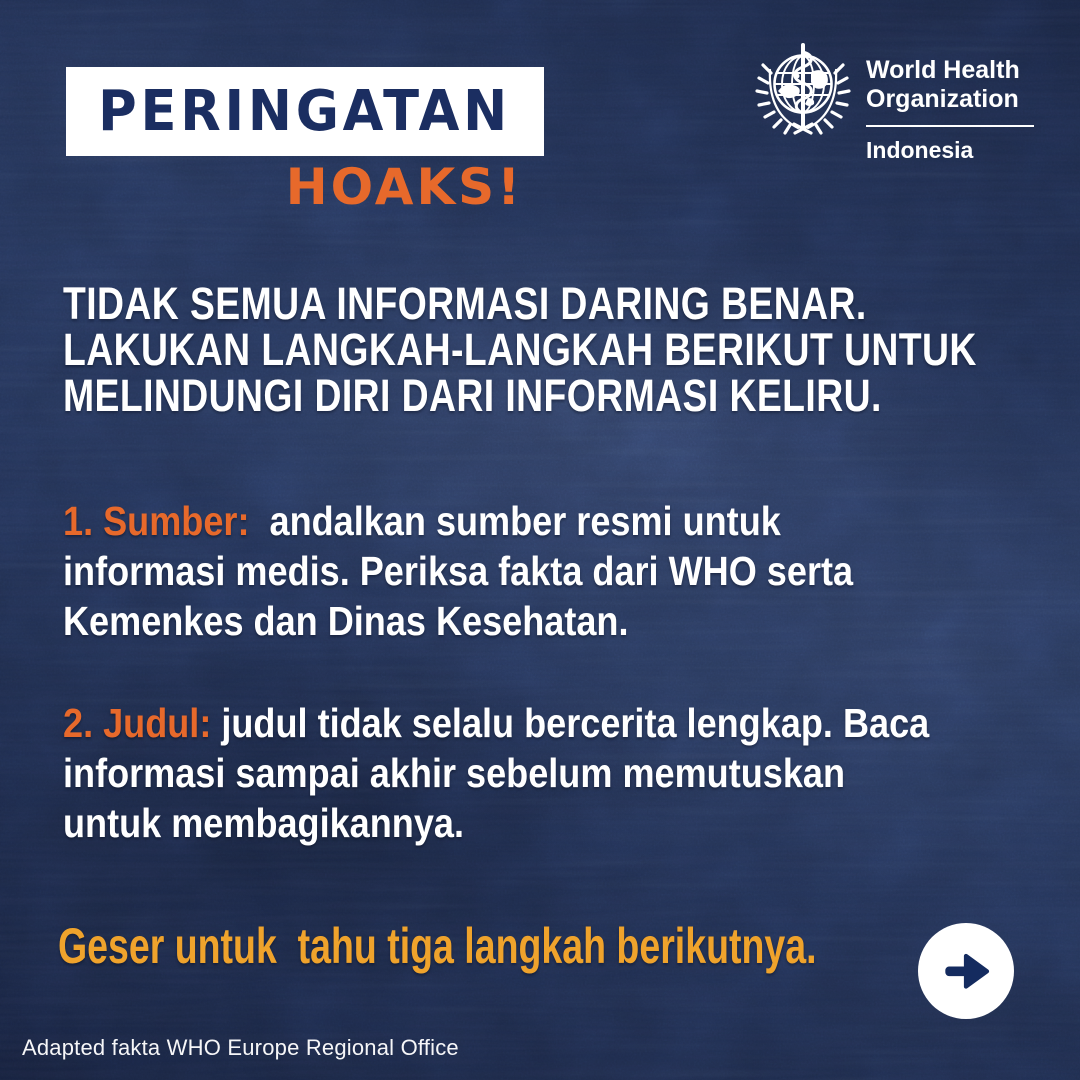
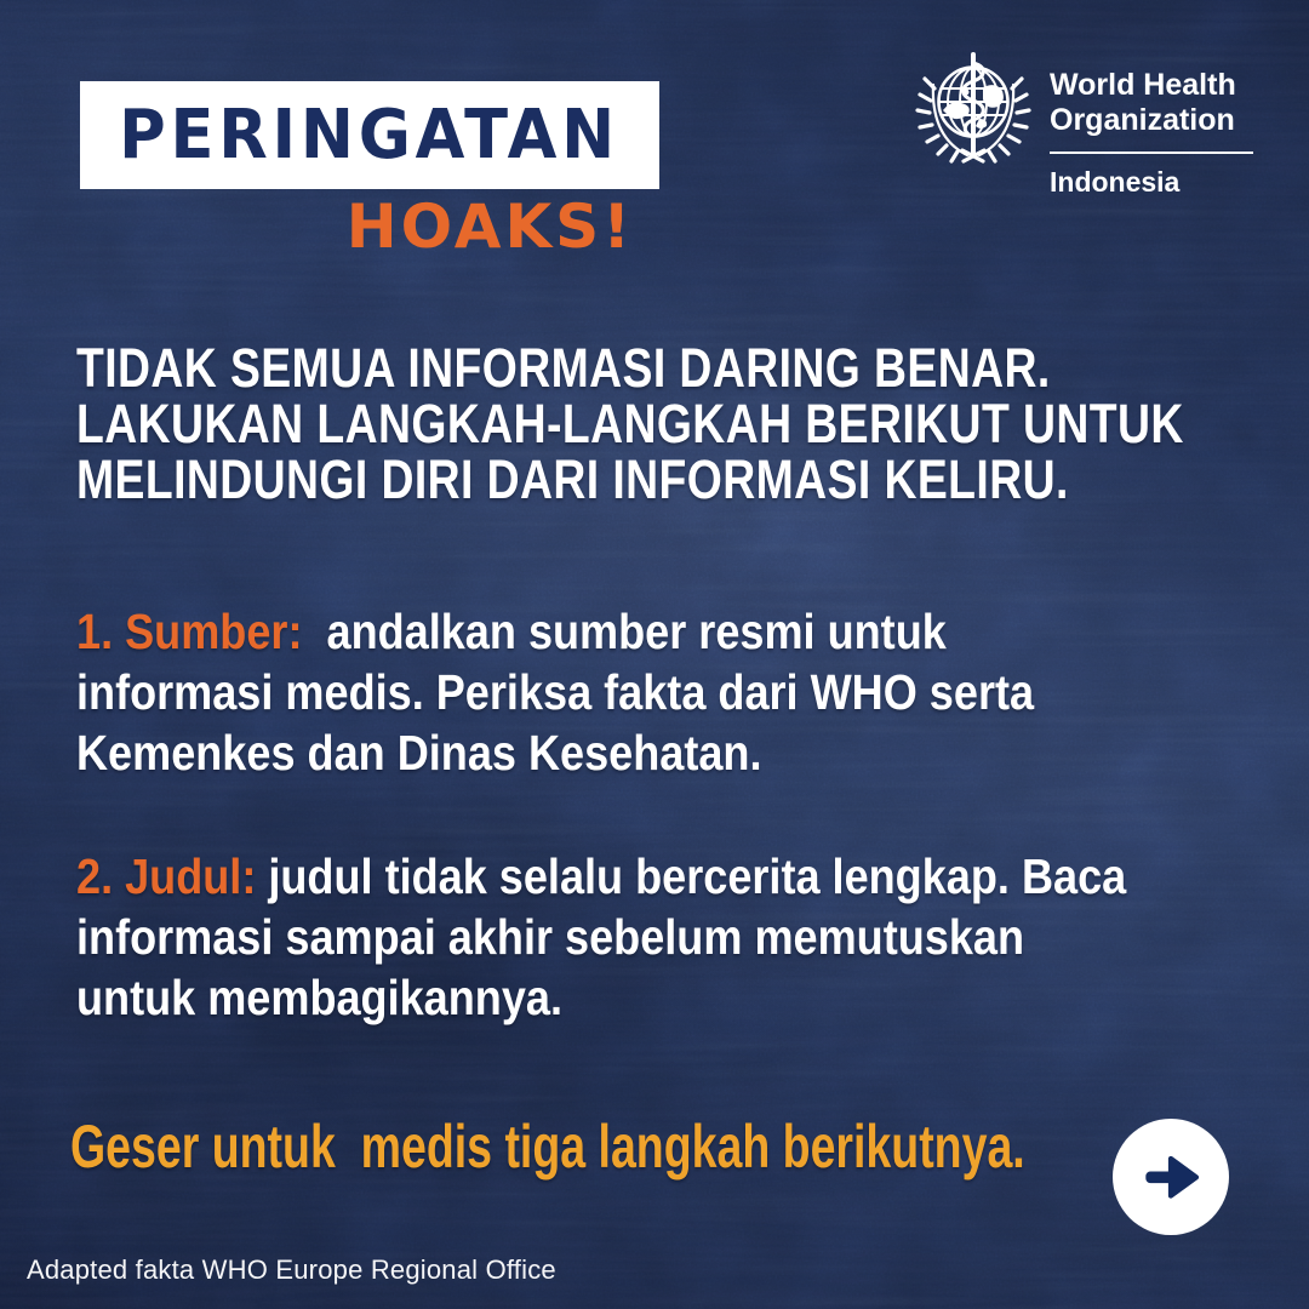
  PERINGATAN
  HOAKS!
  World Health
  Organization
  Indonesia
  TIDAK SEMUA INFORMASI DARING BENAR.
  LAKUKAN LANGKAH-LANGKAH BERIKUT UNTUK
  MELINDUNGI DIRI DARI INFORMASI KELIRU.
  1. Sumber: andalkan sumber resmi untuk
  informasi medis. Periksa fakta dari WHO serta
  Kemenkes dan Dinas Kesehatan.
  2. Judul: judul tidak selalu bercerita lengkap. Baca
  informasi sampai akhir sebelum memutuskan
  untuk membagikannya.
- Geser untuk tahu tiga langkah berikutnya.
+ Geser untuk medis tiga langkah berikutnya.
  Adapted fakta WHO Europe Regional Office
